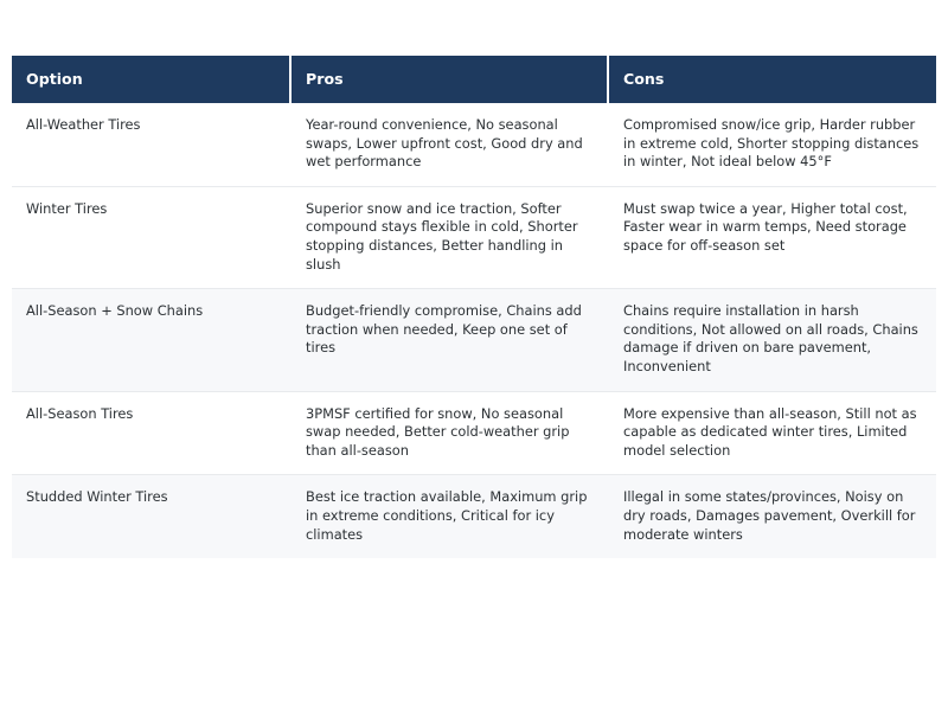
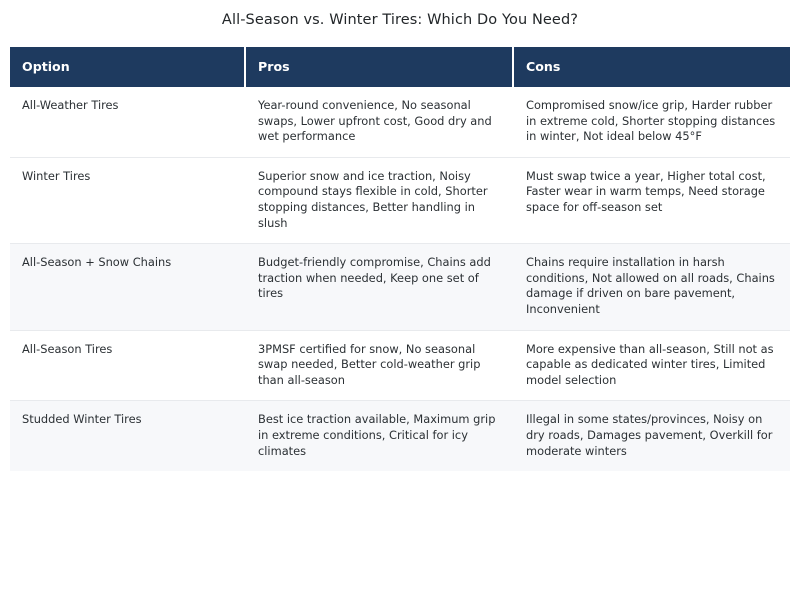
+ All-Season vs. Winter Tires: Which Do You Need?
  Option	Pros	Cons
  All-Weather Tires	Year-round convenience, No seasonal swaps, Lower upfront cost, Good dry and wet performance	Compromised snow/ice grip, Harder rubber in extreme cold, Shorter stopping distances in winter, Not ideal below 45°F
- Winter Tires	Superior snow and ice traction, Softer compound stays flexible in cold, Shorter stopping distances, Better handling in slush	Must swap twice a year, Higher total cost, Faster wear in warm temps, Need storage space for off-season set
+ Winter Tires	Superior snow and ice traction, Noisy compound stays flexible in cold, Shorter stopping distances, Better handling in slush	Must swap twice a year, Higher total cost, Faster wear in warm temps, Need storage space for off-season set
  All-Season + Snow Chains	Budget-friendly compromise, Chains add traction when needed, Keep one set of tires	Chains require installation in harsh conditions, Not allowed on all roads, Chains damage if driven on bare pavement, Inconvenient
  All-Season Tires	3PMSF certified for snow, No seasonal swap needed, Better cold-weather grip than all-season	More expensive than all-season, Still not as capable as dedicated winter tires, Limited model selection
  Studded Winter Tires	Best ice traction available, Maximum grip in extreme conditions, Critical for icy climates	Illegal in some states/provinces, Noisy on dry roads, Damages pavement, Overkill for moderate winters
